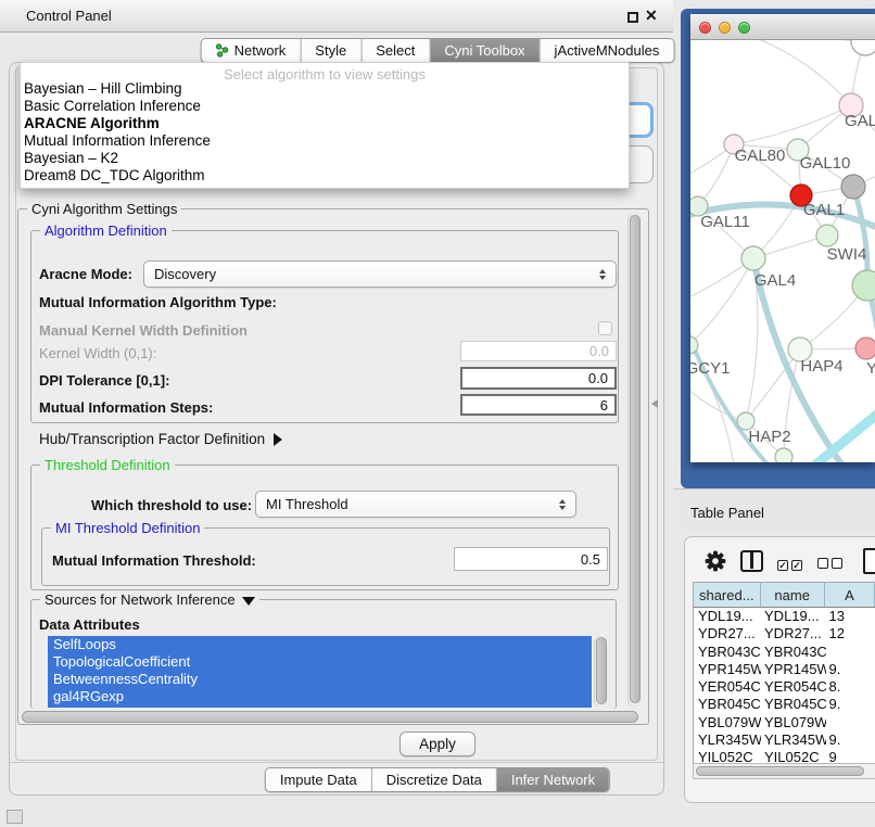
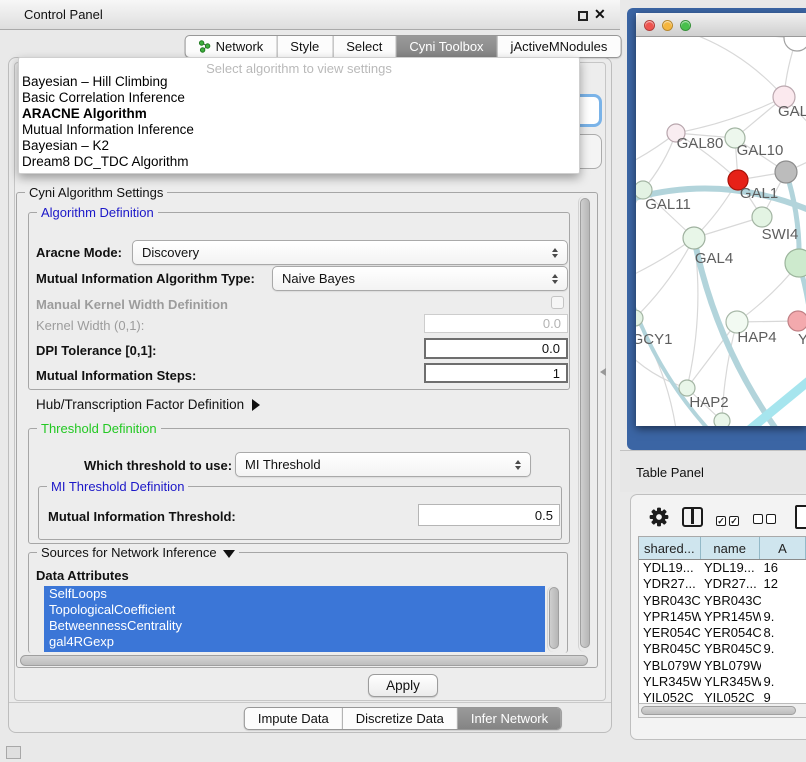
  Control Panel
  ✕
  Network
  Style
  Select
  Cyni Toolbox
  jActiveMNodules
  Select algorithm to view settings
  Bayesian – Hill Climbing
  Basic Correlation Inference
  ARACNE Algorithm
  Mutual Information Inference
  Bayesian – K2
  Dream8 DC_TDC Algorithm
  Cyni Algorithm Settings
  Algorithm Definition
  Aracne Mode:
  Discovery
  Mutual Information Algorithm Type:
+ Naive Bayes
  Manual Kernel Width Definition
  Kernel Width (0,1):
  0.0
  DPI Tolerance [0,1]:
  0.0
  Mutual Information Steps:
- 6
+ 1
  Hub/Transcription Factor Definition
  Threshold Definition
  Which threshold to use:
  MI Threshold
  MI Threshold Definition
  Mutual Information Threshold:
  0.5
  Sources for Network Inference
  Data Attributes
  SelfLoops
  TopologicalCoefficient
  BetweennessCentrality
  gal4RGexp
  Apply
  Impute Data
  Discretize Data
  Infer Network
  GAL
  GAL80
  GAL10
  GAL1
  GAL11
  SWI4
  GAL4
  GCY1
  HAP4
  Y
  HAP2
  Table Panel
  ✓ ✓
  shared...
  name
  A
  YDL19...
  YDL19...
- 13
+ 16
  YDR27...
  YDR27...
  12
  YBR043C
  YBR043C
  YPR145W
  YPR145W
  9.
  YER054C
  YER054C
  8.
  YBR045C
  YBR045C
  9.
  YBL079W
  YBL079W
  YLR345W
  YLR345W
  9.
  YIL052C
  YIL052C
  9
